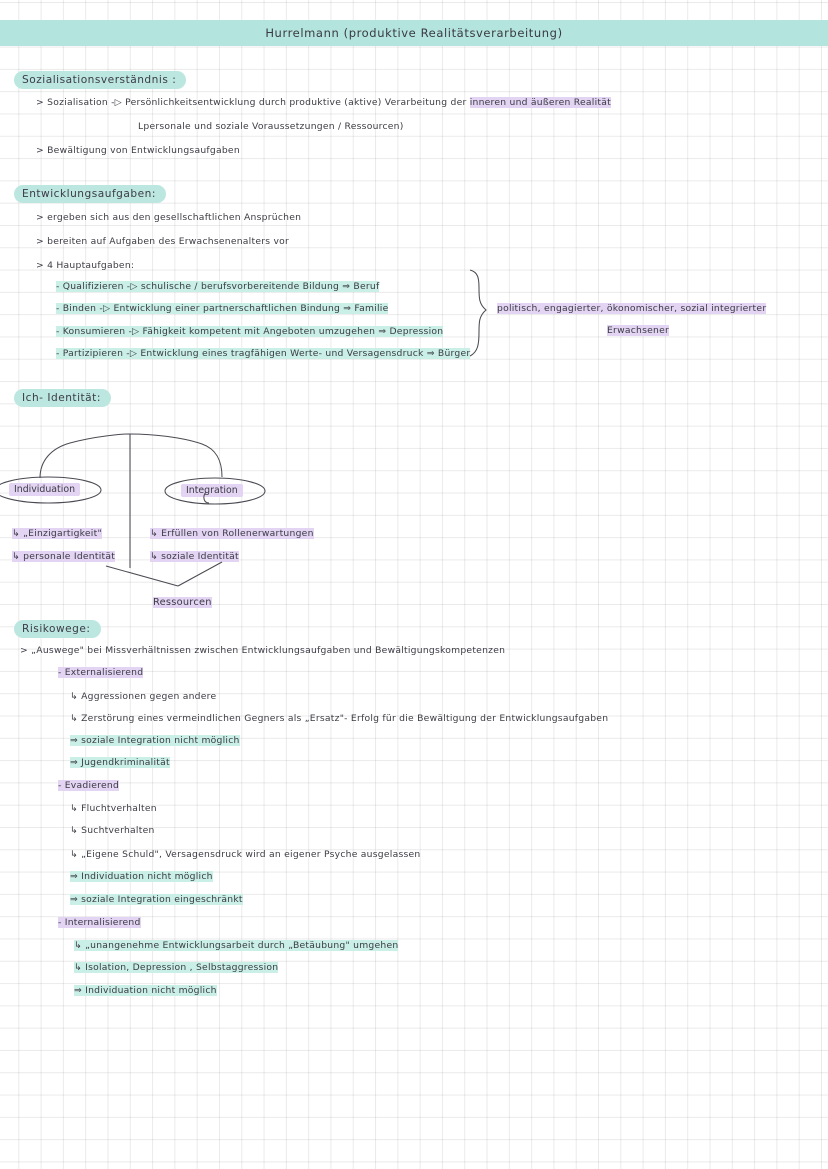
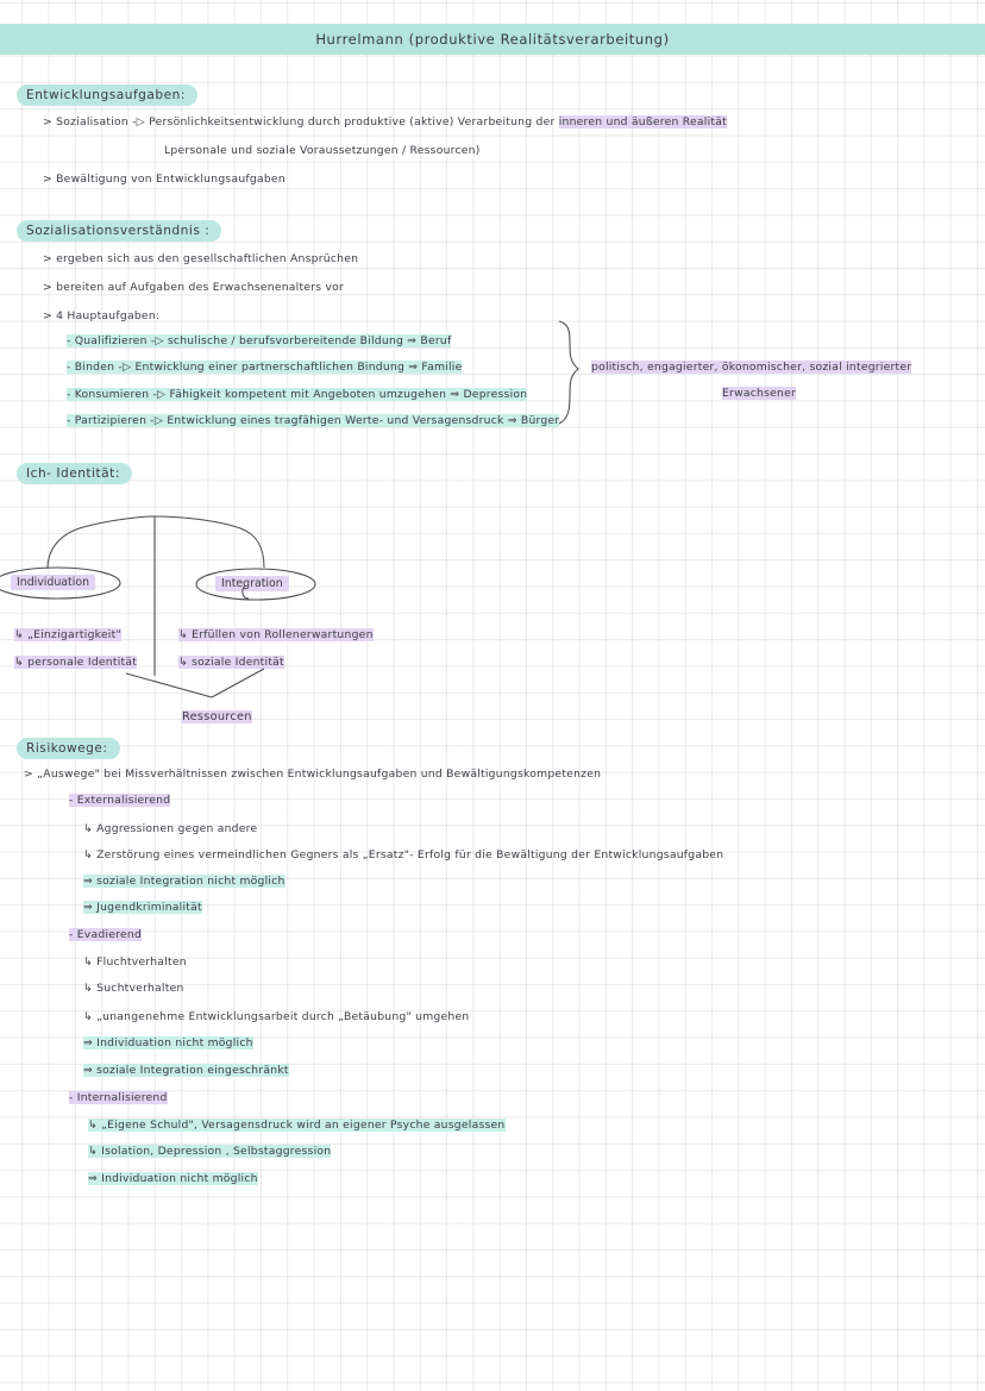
  Hurrelmann (produktive Realitätsverarbeitung)
- Sozialisationsverständnis :
+ Entwicklungsaufgaben:
  > Sozialisation -▷ Persönlichkeitsentwicklung durch produktive (aktive) Verarbeitung der inneren und äußeren Realität
  Lpersonale und soziale Voraussetzungen / Ressourcen)
  > Bewältigung von Entwicklungsaufgaben
- Entwicklungsaufgaben:
+ Sozialisationsverständnis :
  > ergeben sich aus den gesellschaftlichen Ansprüchen
  > bereiten auf Aufgaben des Erwachsenenalters vor
  > 4 Hauptaufgaben:
  - Qualifizieren -▷ schulische / berufsvorbereitende Bildung ⇒ Beruf
  - Binden -▷ Entwicklung einer partnerschaftlichen Bindung ⇒ Familie
  - Konsumieren -▷ Fähigkeit kompetent mit Angeboten umzugehen ⇒ Depression
  - Partizipieren -▷ Entwicklung eines tragfähigen Werte- und Versagensdruck ⇒ Bürger
  politisch, engagierter, ökonomischer, sozial integrierter
  Erwachsener
  Ich- Identität:
  Individuation
  Integration
  ↳ „Einzigartigkeit"
  ↳ personale Identität
  ↳ Erfüllen von Rollenerwartungen
  ↳ soziale Identität
  Ressourcen
  Risikowege:
  > „Auswege" bei Missverhältnissen zwischen Entwicklungsaufgaben und Bewältigungskompetenzen
  - Externalisierend
  ↳ Aggressionen gegen andere
  ↳ Zerstörung eines vermeindlichen Gegners als „Ersatz"- Erfolg für die Bewältigung der Entwicklungsaufgaben
  ⇒ soziale Integration nicht möglich
  ⇒ Jugendkriminalität
  - Evadierend
  ↳ Fluchtverhalten
  ↳ Suchtverhalten
- ↳ „Eigene Schuld", Versagensdruck wird an eigener Psyche ausgelassen
+ ↳ „unangenehme Entwicklungsarbeit durch „Betäubung" umgehen
  ⇒ Individuation nicht möglich
  ⇒ soziale Integration eingeschränkt
  - Internalisierend
- ↳ „unangenehme Entwicklungsarbeit durch „Betäubung" umgehen
+ ↳ „Eigene Schuld", Versagensdruck wird an eigener Psyche ausgelassen
  ↳ Isolation, Depression , Selbstaggression
  ⇒ Individuation nicht möglich
